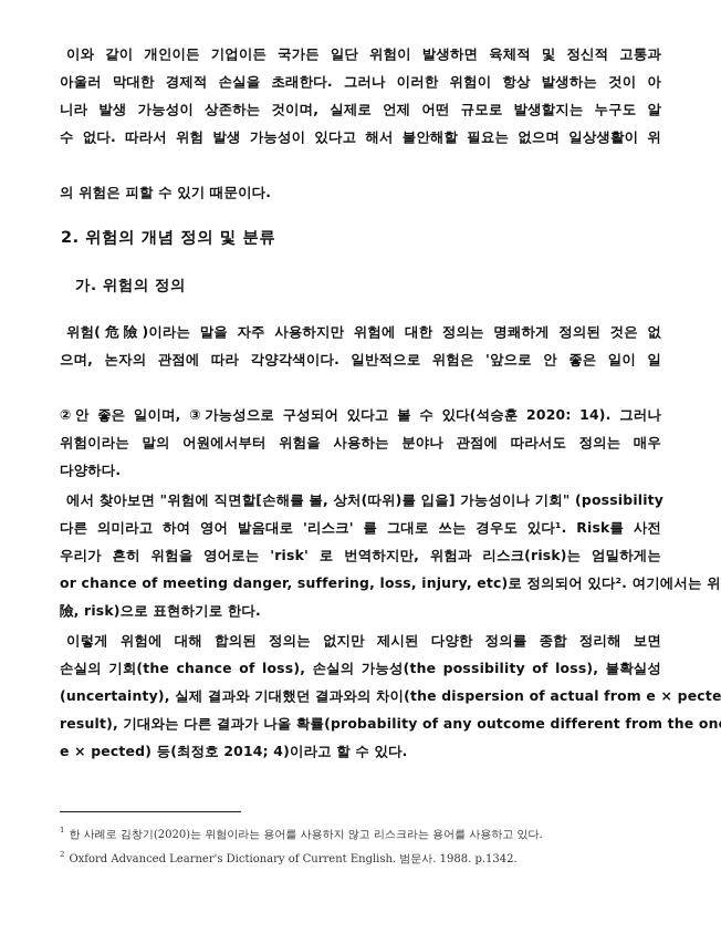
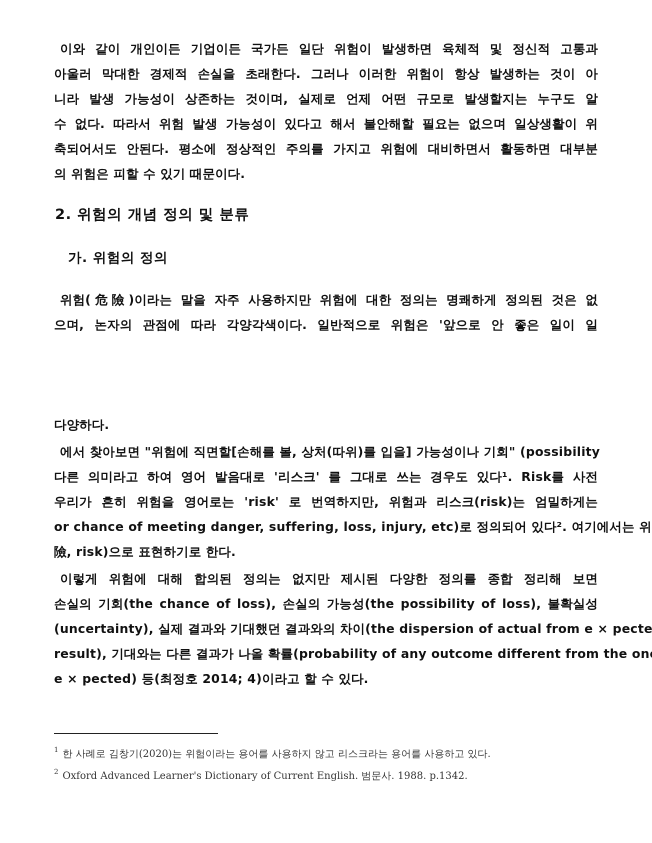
  이와 같이 개인이든 기업이든 국가든 일단 위험이 발생하면 육체적 및 정신적 고통과
  아울러 막대한 경제적 손실을 초래한다. 그러나 이러한 위험이 항상 발생하는 것이 아
  니라 발생 가능성이 상존하는 것이며, 실제로 언제 어떤 규모로 발생할지는 누구도 알
  수 없다. 따라서 위험 발생 가능성이 있다고 해서 불안해할 필요는 없으며 일상생활이 위
+ 축되어서도 안된다. 평소에 정상적인 주의를 가지고 위험에 대비하면서 활동하면 대부분
  의 위험은 피할 수 있기 때문이다.
  2. 위험의 개념 정의 및 분류
  가. 위험의 정의
  위험(危險)이라는 말을 자주 사용하지만 위험에 대한 정의는 명쾌하게 정의된 것은 없
  으며, 논자의 관점에 따라 각양각색이다. 일반적으로 위험은 '앞으로 안 좋은 일이 일
- ②안 좋은 일이며, ③가능성으로 구성되어 있다고 볼 수 있다(석승훈 2020: 14). 그러나
- 위험이라는 말의 어원에서부터 위험을 사용하는 분야나 관점에 따라서도 정의는 매우
  다양하다.
  에서 찾아보면 "위험에 직면할[손해를 볼, 상처(따위)를 입을] 가능성이나 기회" (possibility
  다른 의미라고 하여 영어 발음대로 '리스크' 를 그대로 쓰는 경우도 있다¹. Risk를 사전
  우리가 흔히 위험을 영어로는 'risk' 로 번역하지만, 위험과 리스크(risk)는 엄밀하게는
  or chance of meeting danger, suffering, loss, injury, etc)로 정의되어 있다². 여기에서는 위
  險, risk)으로 표현하기로 한다.
  이렇게 위험에 대해 합의된 정의는 없지만 제시된 다양한 정의를 종합 정리해 보면
  손실의 기회(the chance of loss), 손실의 가능성(the possibility of loss), 불확실성
  (uncertainty), 실제 결과와 기대했던 결과와의 차이(the dispersion of actual from e × pecte
  result), 기대와는 다른 결과가 나올 확률(probability of any outcome different from the on
  e × pected) 등(최정호 2014; 4)이라고 할 수 있다.
  1한 사례로 김창기(2020)는 위험이라는 용어를 사용하지 않고 리스크라는 용어를 사용하고 있다.
  2Oxford Advanced Learner's Dictionary of Current English. 범문사. 1988. p.1342.
